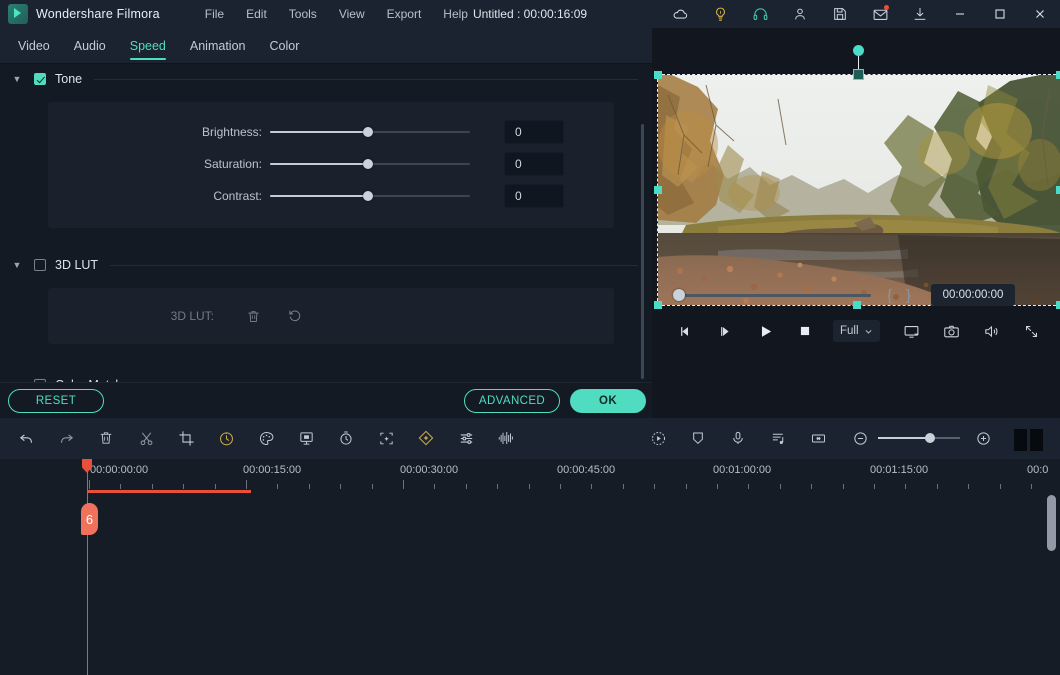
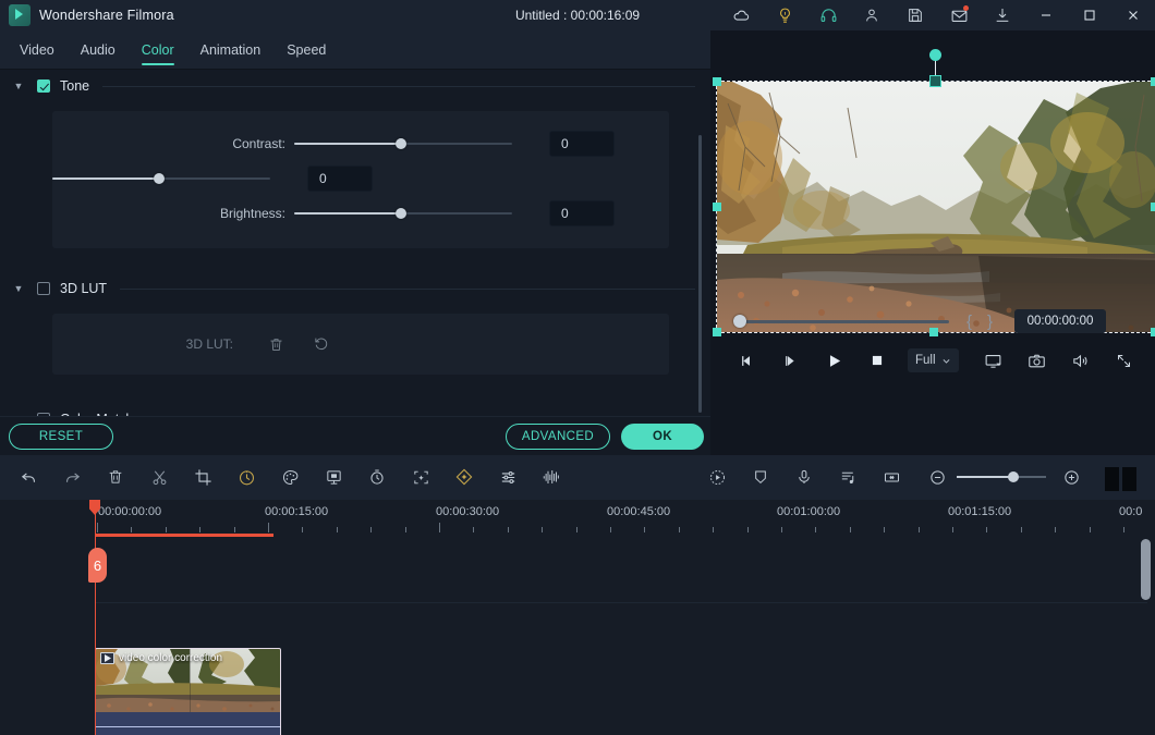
  Wondershare Filmora
- File
- Edit
- Tools
- View
- Export
- Help
  Untitled : 00:00:16:09
  Video
  Audio
- Speed
+ Color
  Animation
- Color
+ Speed
  ▼
  Tone
- Brightness:
+ Contrast:
  0
- Saturation:
  0
- Contrast:
+ Brightness:
  0
  ▼
  3D LUT
  3D LUT:
  RESET
  ADVANCED
  OK
  {
  }
  00:00:00:00
  Full
  00:00:00:00
  00:00:15:00
  00:00:30:00
  00:00:45:00
  00:01:00:00
  00:01:15:00
  00:0
+ video color correction
  6
